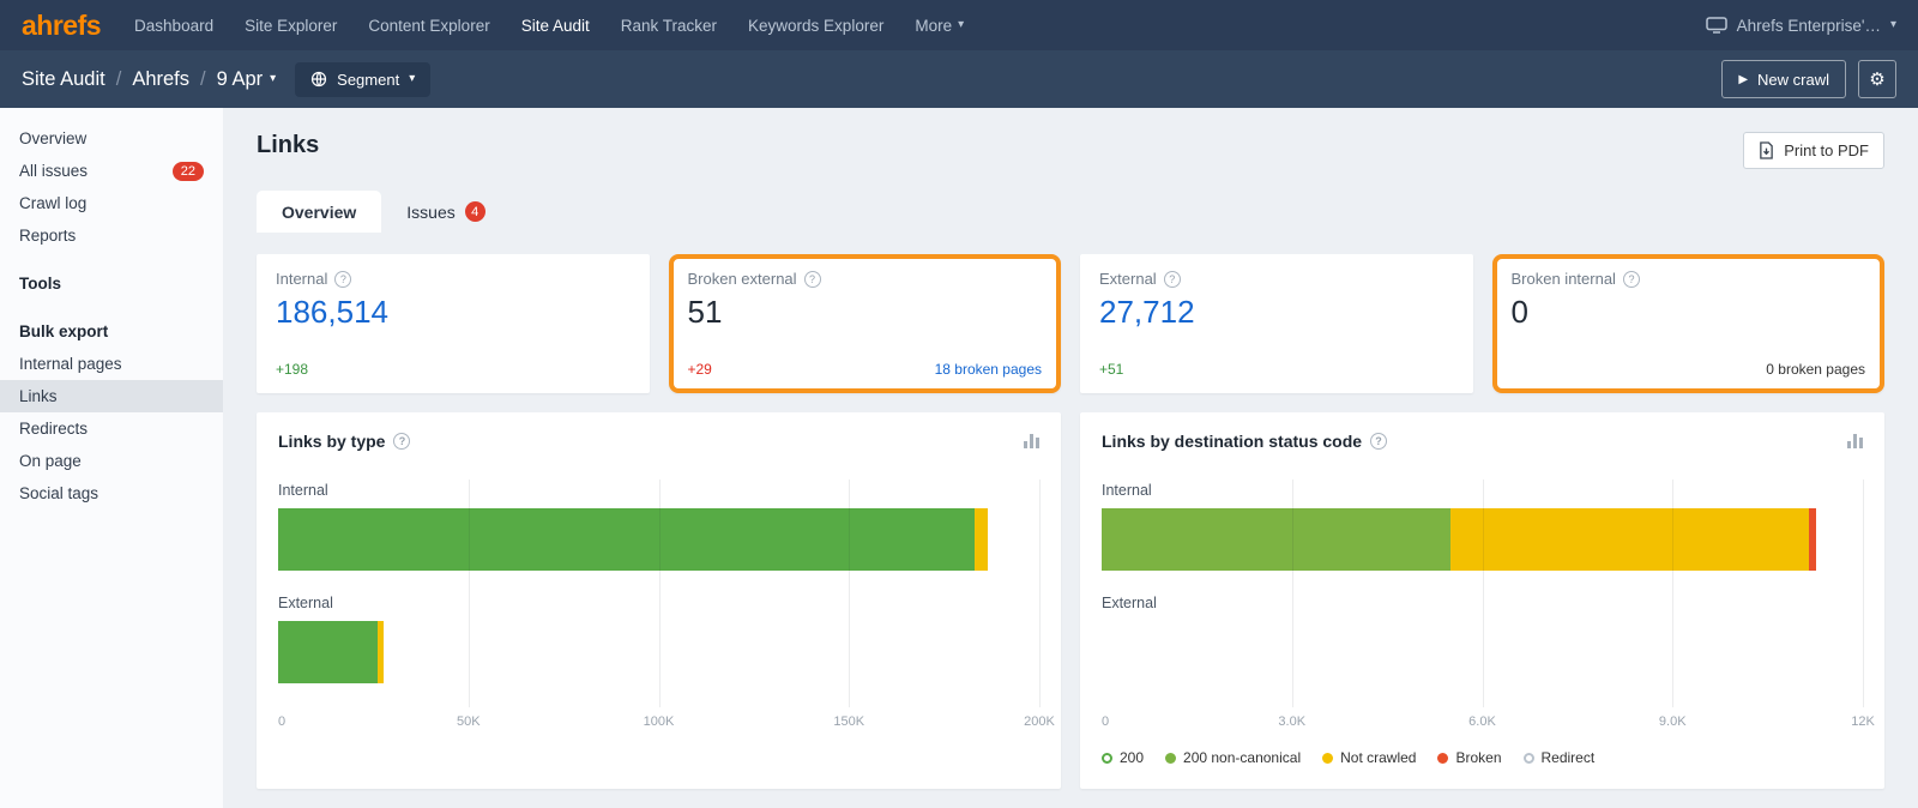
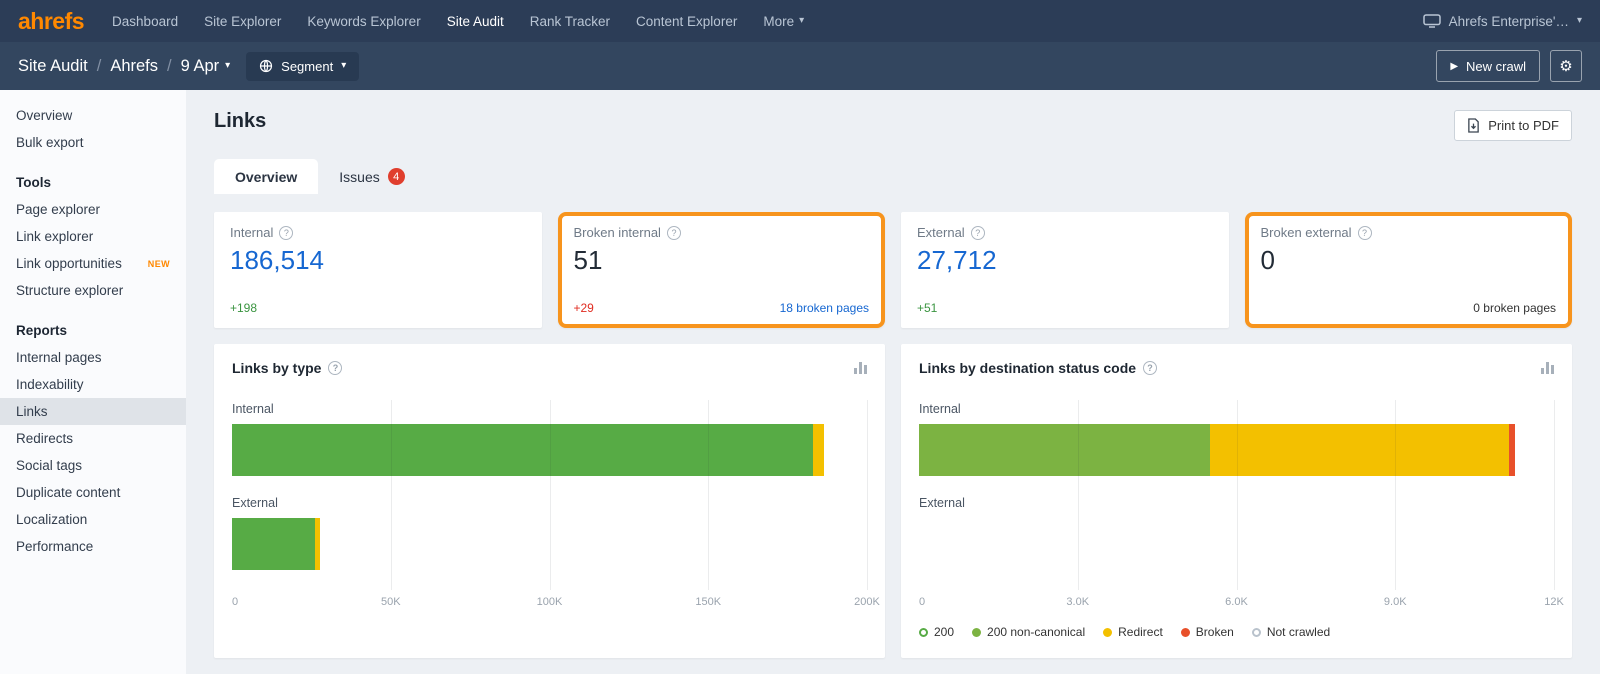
  ahrefs
  Dashboard
  Site Explorer
- Content Explorer
+ Keywords Explorer
  Site Audit
  Rank Tracker
- Keywords Explorer
+ Content Explorer
  More
  ▾
  Ahrefs Enterprise'…
  ▾
  Site Audit
  /
  Ahrefs
  /
  9 Apr
  ▾
  Segment
  ▾
  ▶
  New crawl
  ⚙
  Overview
- All issues
- 22
- Crawl log
- Reports
+ Bulk export
  Tools
+ Page explorer
+ Link explorer
+ Link opportunities
+ NEW
+ Structure explorer
- Bulk export
+ Reports
  Internal pages
+ Indexability
  Links
  Redirects
- On page
  Social tags
+ Duplicate content
+ Localization
+ Performance
  Links
  Print to PDF
  Overview
  Issues
  4
  Internal
  ?
  186,514
  +198
- Broken external
+ Broken internal
  ?
  51
  +29
  18 broken pages
  External
  ?
  27,712
  +51
- Broken internal
+ Broken external
  ?
  0
  0 broken pages
  Links by type
  ?
  Internal
  External
  0
  50K
  100K
  150K
  200K
  Links by destination status code
  ?
  Internal
  External
  0
  3.0K
  6.0K
  9.0K
  12K
  200
  200 non-canonical
- Not crawled
+ Redirect
  Broken
- Redirect
+ Not crawled
